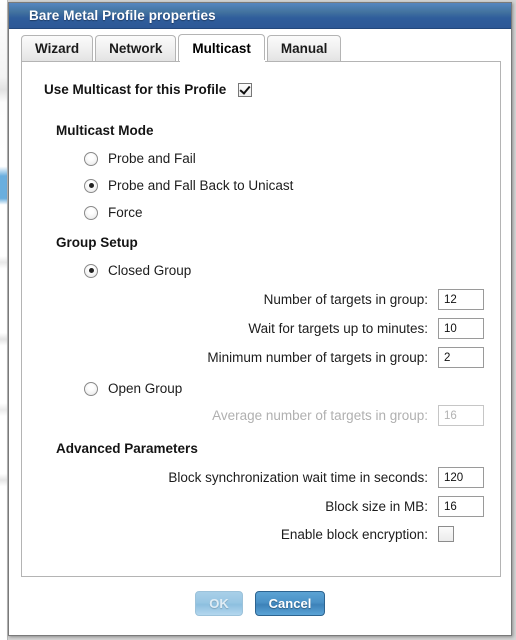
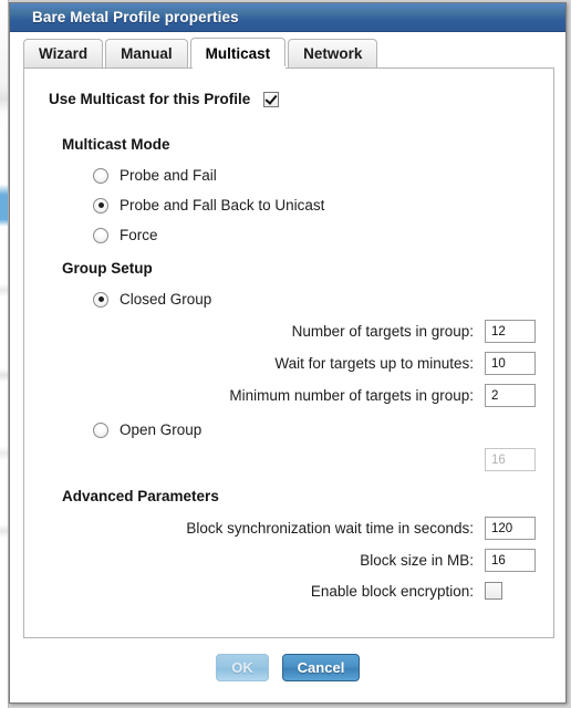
  Bare Metal Profile properties
  Wizard
- Network
+ Manual
  Multicast
- Manual
+ Network
  Use Multicast for this Profile
  Multicast Mode
  Probe and Fail
  Probe and Fall Back to Unicast
  Force
  Group Setup
  Closed Group
  Number of targets in group:
  12
  Wait for targets up to minutes:
  10
  Minimum number of targets in group:
  2
  Open Group
- Average number of targets in group:
  16
  Advanced Parameters
  Block synchronization wait time in seconds:
  120
  Block size in MB:
  16
  Enable block encryption:
  OK
  Cancel
